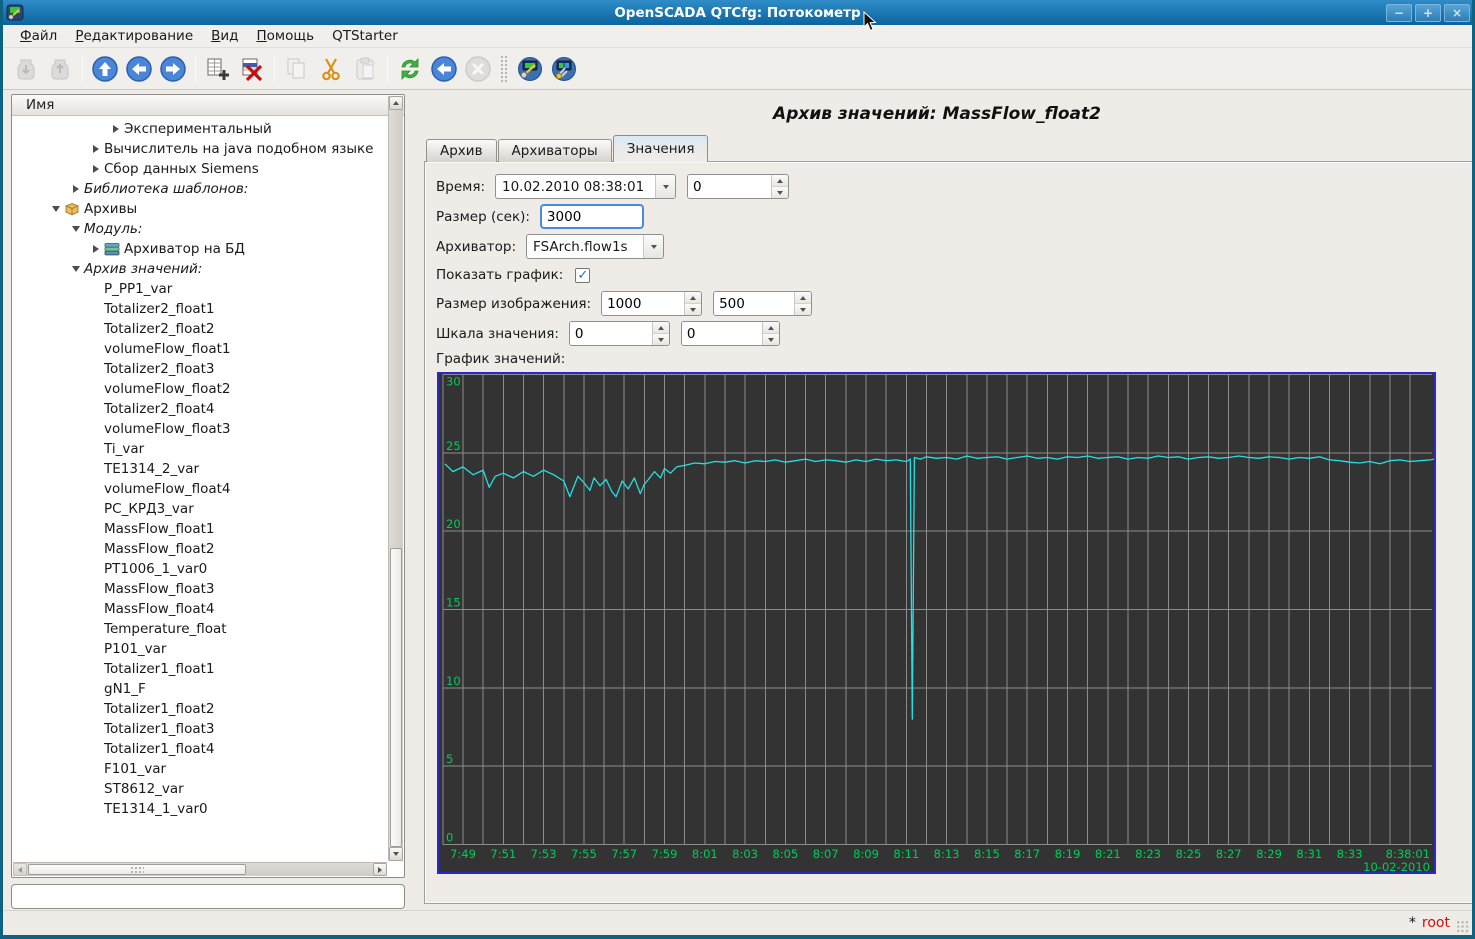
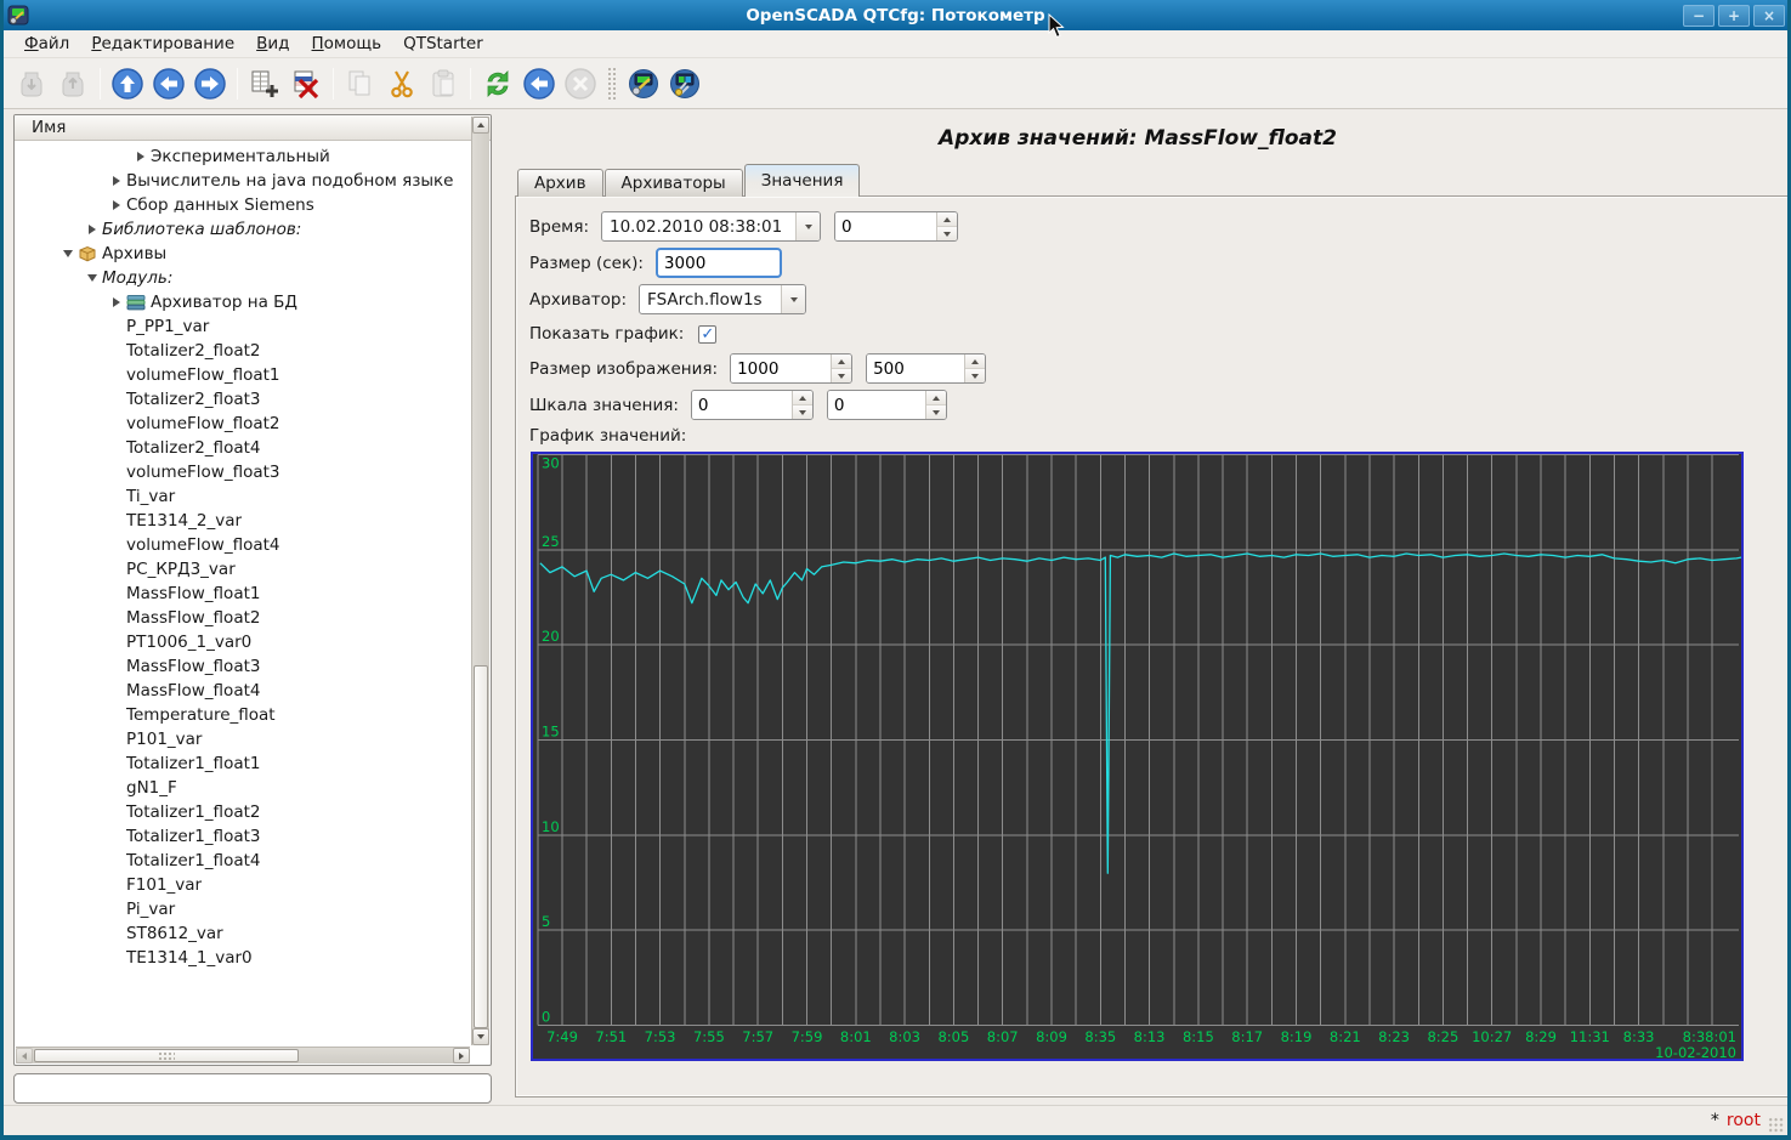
  OpenSCADA QTCfg: Потокометр
  −
  +
  ×
  Файл
  Редактирование
  Вид
  Помощь
  QTStarter
  Имя
  Экспериментальный
  Вычислитель на java подобном языке
  Сбор данных Siemens
  Библиотека шаблонов:
  Архивы
  Модуль:
  Архиватор на БД
- Архив значений:
  P_PP1_var
- Totalizer2_float1
  Totalizer2_float2
  volumeFlow_float1
  Totalizer2_float3
  volumeFlow_float2
  Totalizer2_float4
  volumeFlow_float3
  Ti_var
  TE1314_2_var
  volumeFlow_float4
  PC_КРД3_var
  MassFlow_float1
  MassFlow_float2
  PT1006_1_var0
  MassFlow_float3
  MassFlow_float4
  Temperature_float
  P101_var
  Totalizer1_float1
  gN1_F
  Totalizer1_float2
  Totalizer1_float3
  Totalizer1_float4
  F101_var
+ Pi_var
  ST8612_var
  TE1314_1_var0
  Архив значений: MassFlow_float2
  Архив
  Архиваторы
  Значения
  Время:
  10.02.2010 08:38:01
  0
  Размер (сек):
  3000
  Архиватор:
  FSArch.flow1s
  Показать график:
  ✓
  Размер изображения:
  1000
  500
  Шкала значения:
  0
  0
  График значений:
  0
  5
  10
  15
  20
  25
  30
  7:49
  7:51
  7:53
  7:55
  7:57
  7:59
  8:01
  8:03
  8:05
  8:07
  8:09
- 8:11
+ 8:35
  8:13
  8:15
  8:17
  8:19
  8:21
  8:23
  8:25
- 8:27
+ 10:27
  8:29
- 8:31
+ 11:31
  8:33
  8:38:01
  10-02-2010
  * root
